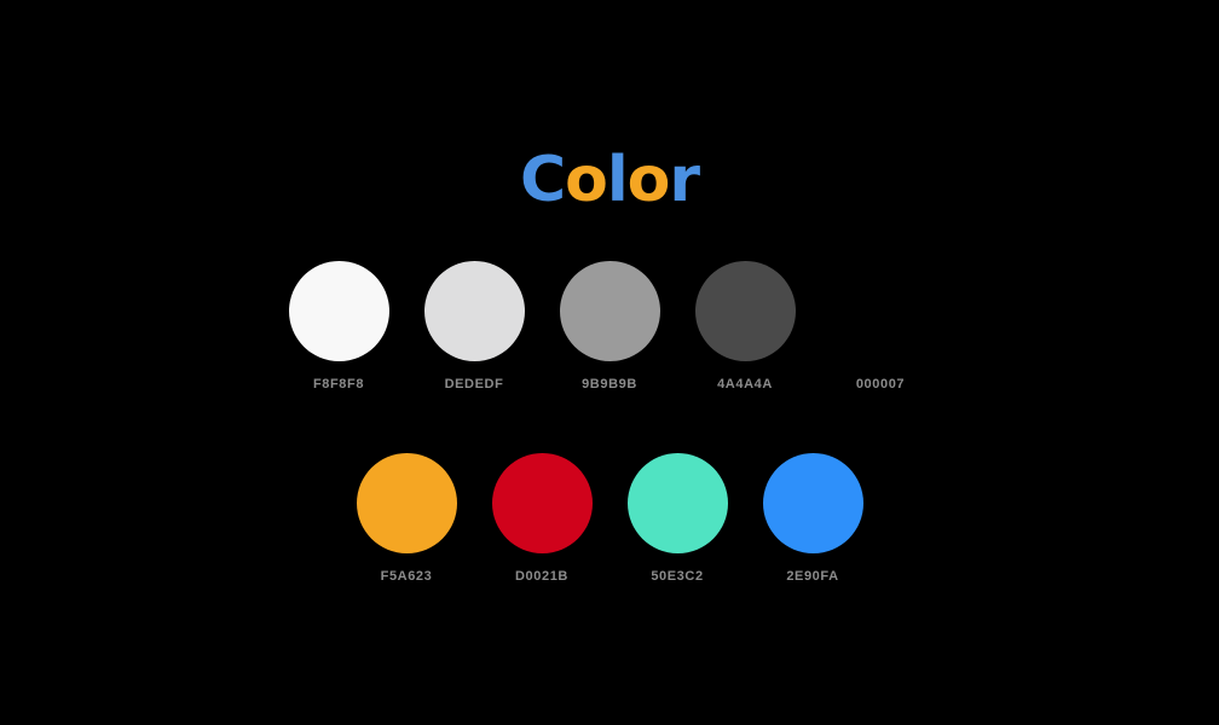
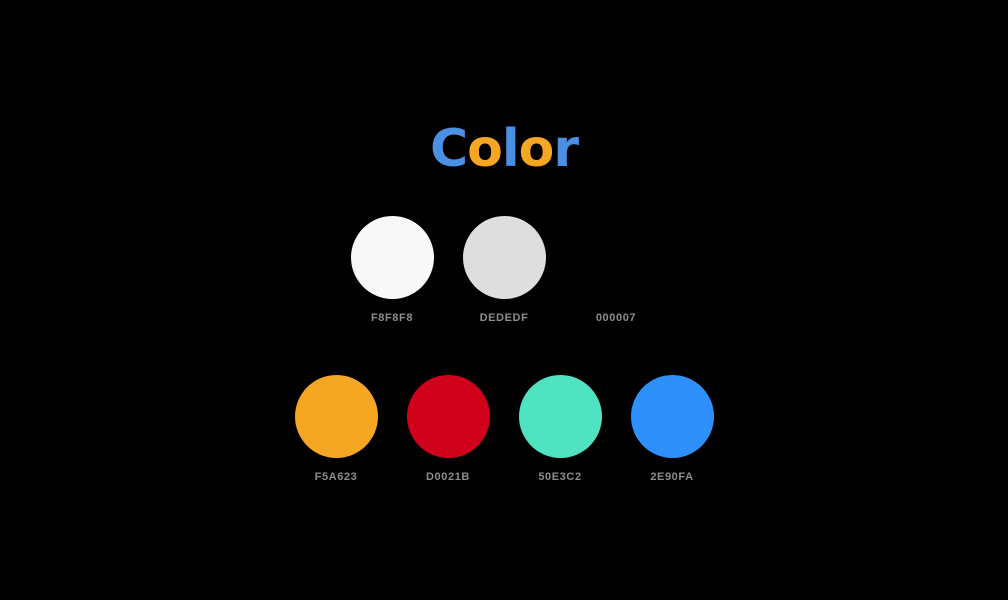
  Color
  F8F8F8
  DEDEDF
- 9B9B9B
- 4A4A4A
  000007
  F5A623
  D0021B
  50E3C2
  2E90FA
